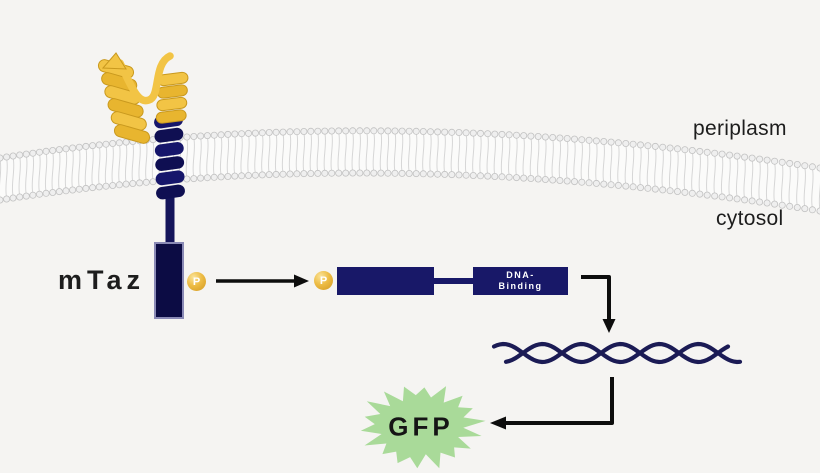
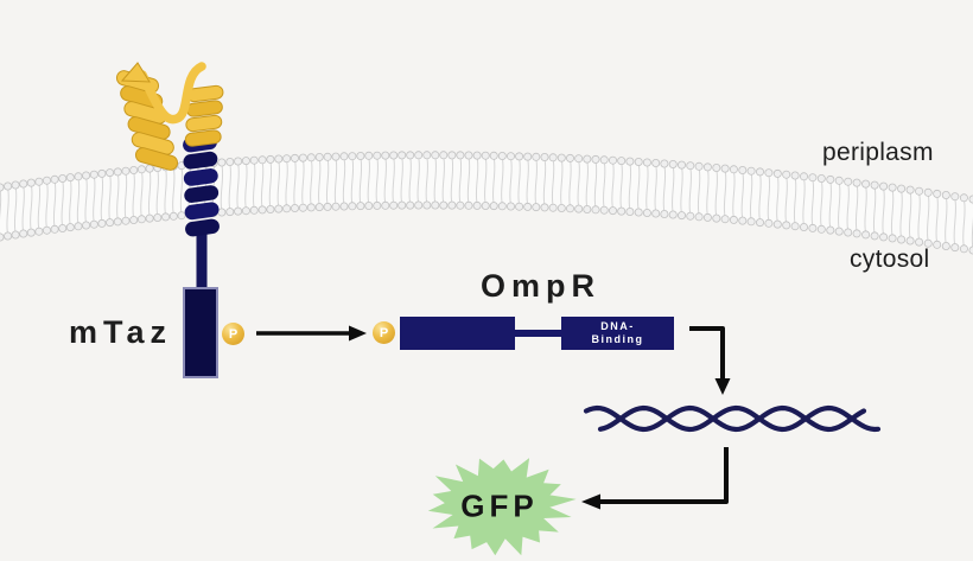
  periplasm
  cytosol
  mTaz
  P
  P
+ OmpR
  DNA-
  Binding
  GFP
